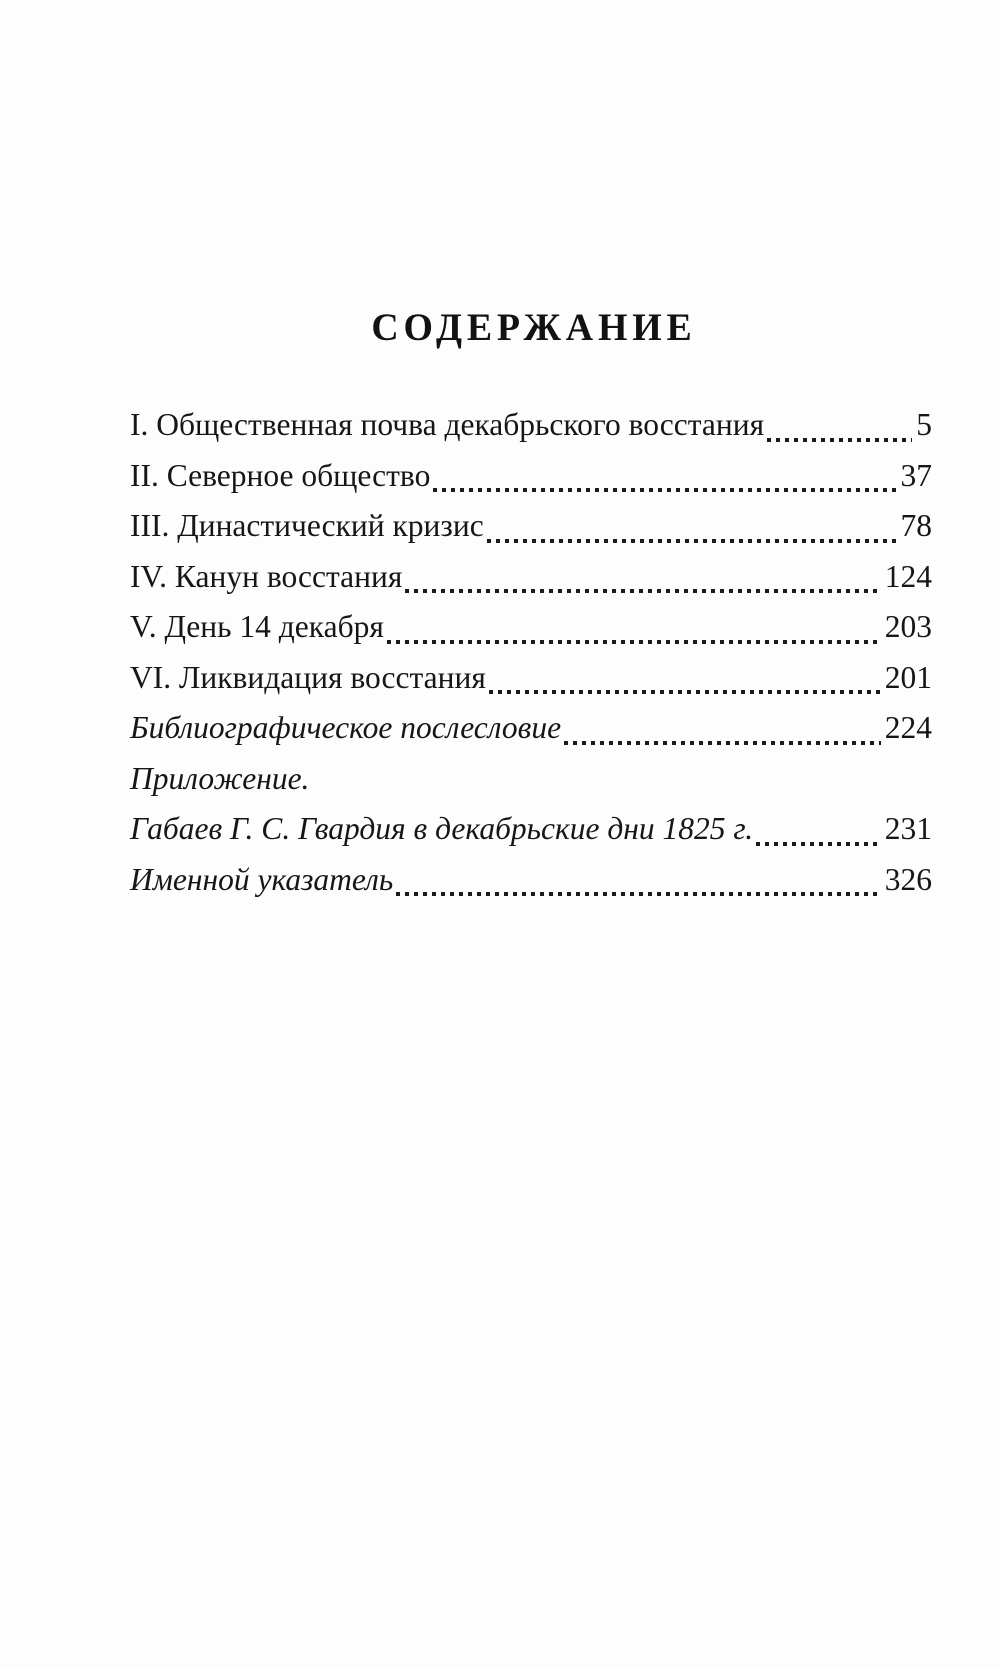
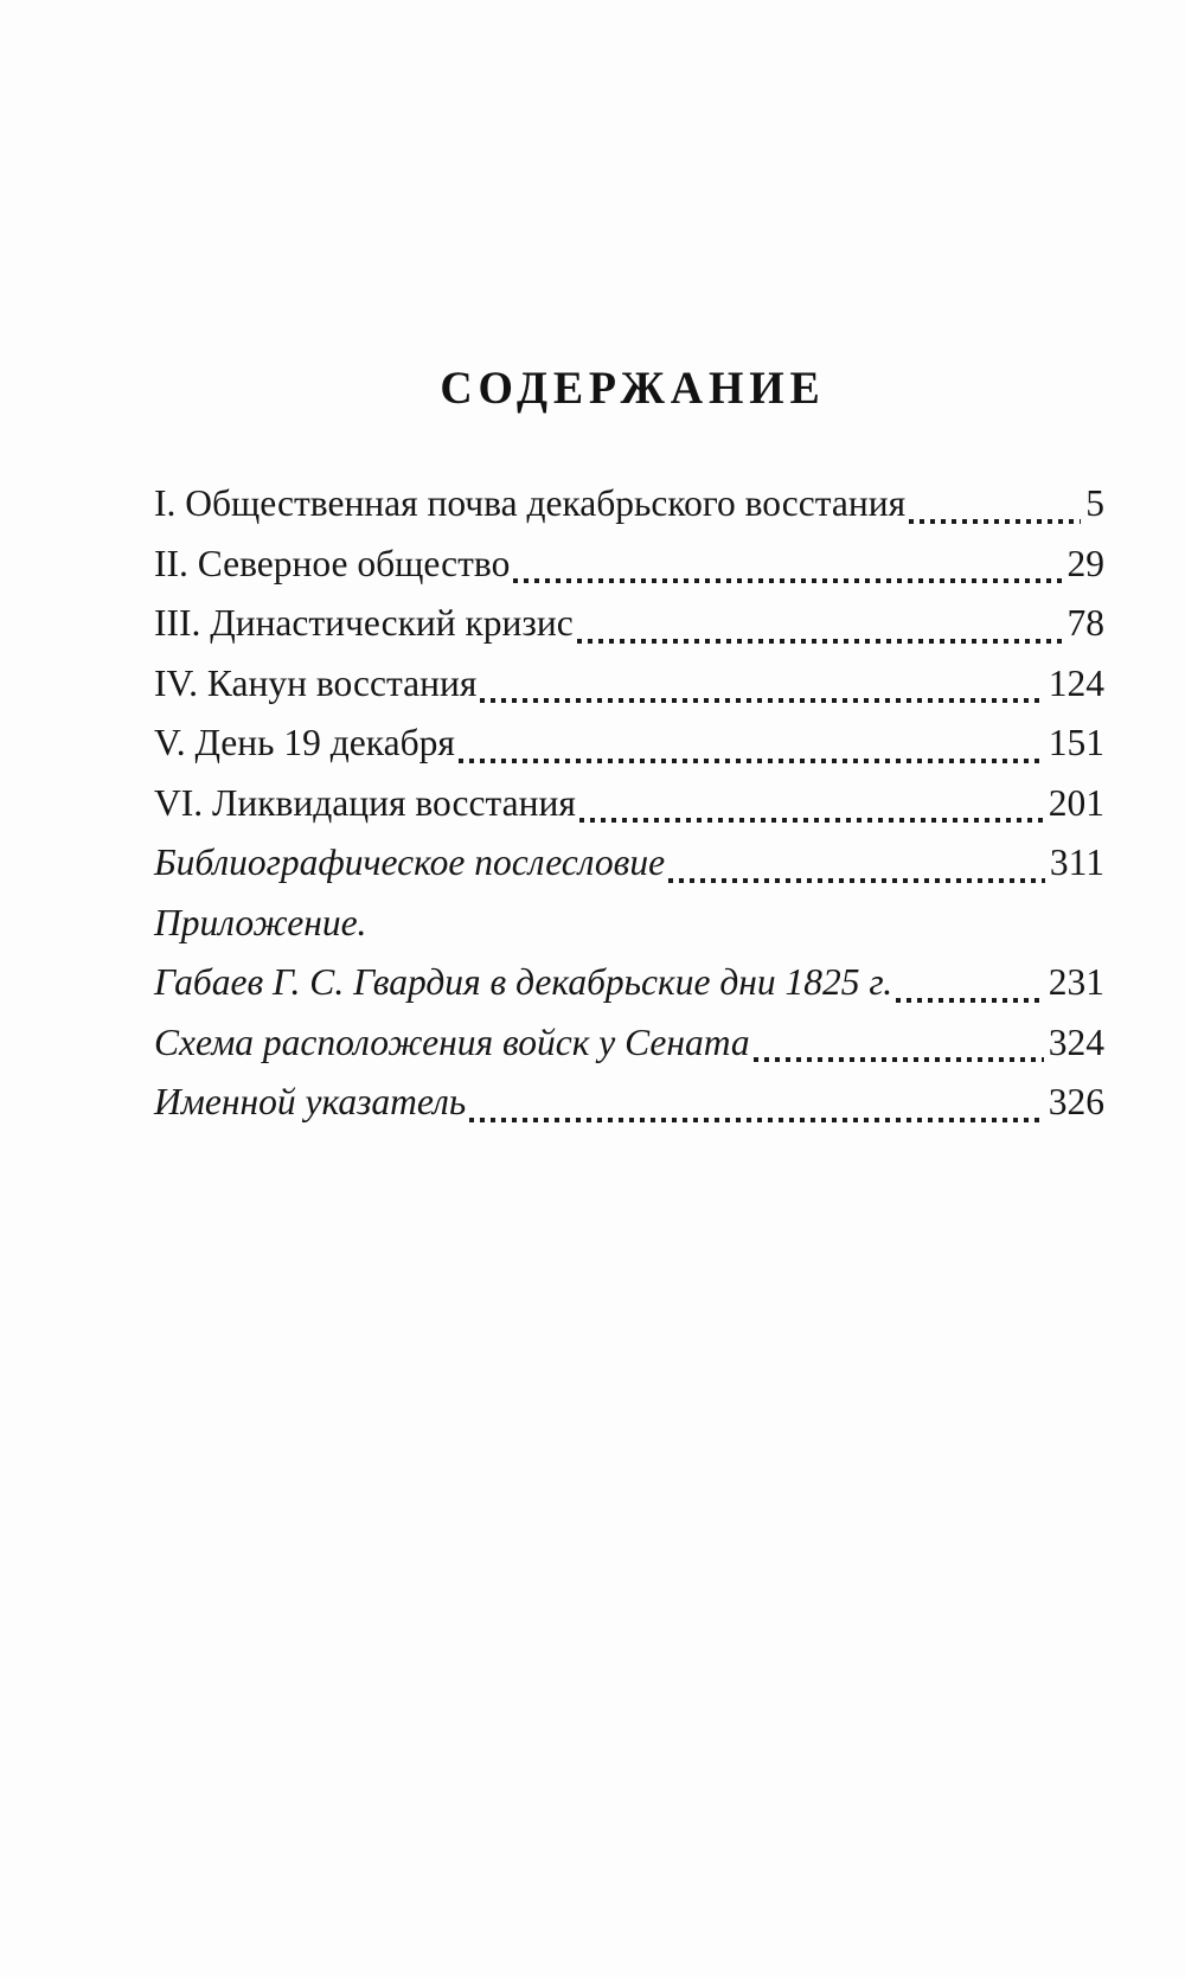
  СОДЕРЖАНИЕ
  I. Общественная почва декабрьского восстания
  5
  II. Северное общество
- 37
+ 29
  III. Династический кризис
  78
  IV. Канун восстания
  124
- V. День 14 декабря
+ V. День 19 декабря
- 203
+ 151
  VI. Ликвидация восстания
  201
  Библиографическое послесловие
- 224
+ 311
  Приложение.
  Габаев Г. С. Гвардия в декабрьские дни 1825 г.
  231
+ Схема расположения войск у Сената
+ 324
  Именной указатель
  326
